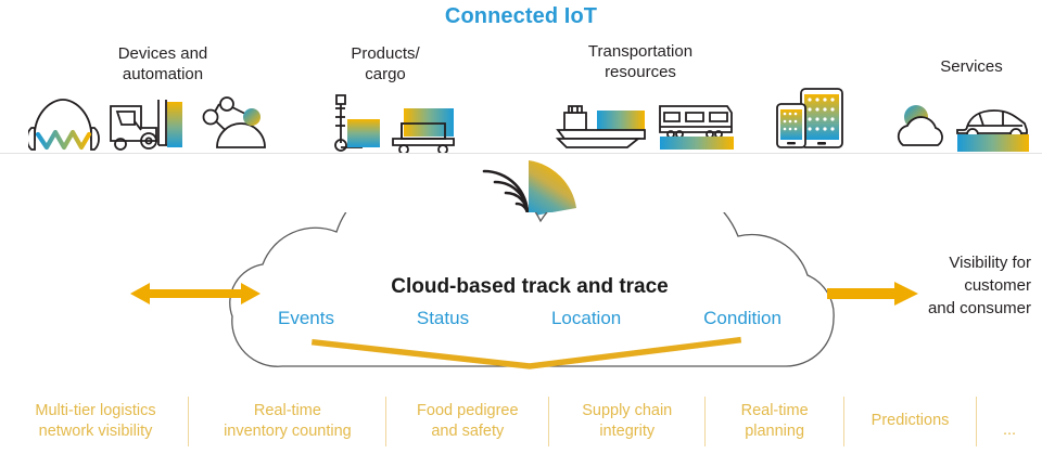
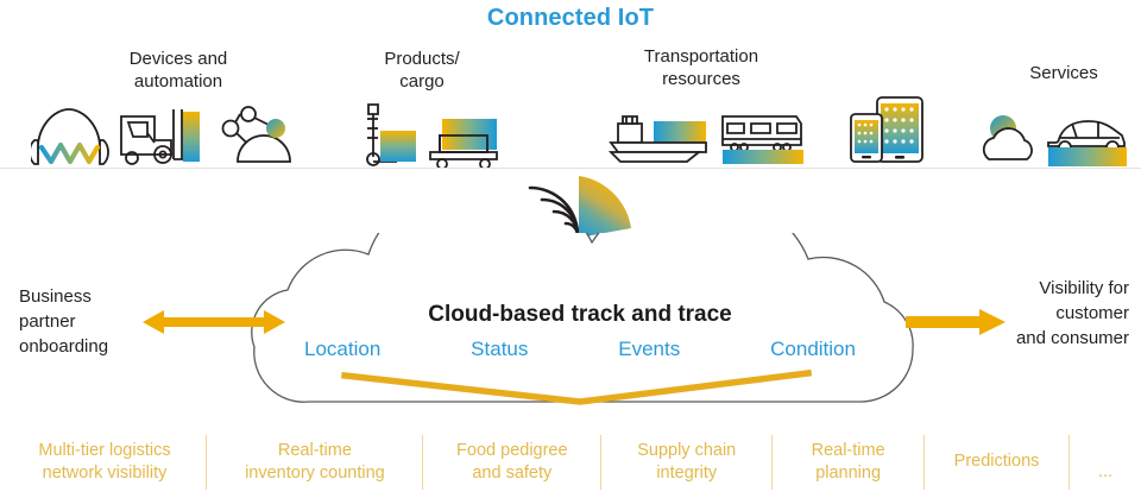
  Connected IoT
  Devices and
  automation
  Products/
  cargo
  Transportation
  resources
  Services
  Cloud-based track and trace
- Events
+ Location
  Status
- Location
+ Events
  Condition
+ Business
+ partner
+ onboarding
  Visibility for
  customer
  and consumer
  Multi-tier logistics
  network visibility
  Real-time
  inventory counting
  Food pedigree
  and safety
  Supply chain
  integrity
  Real-time
  planning
  Predictions
  ...
